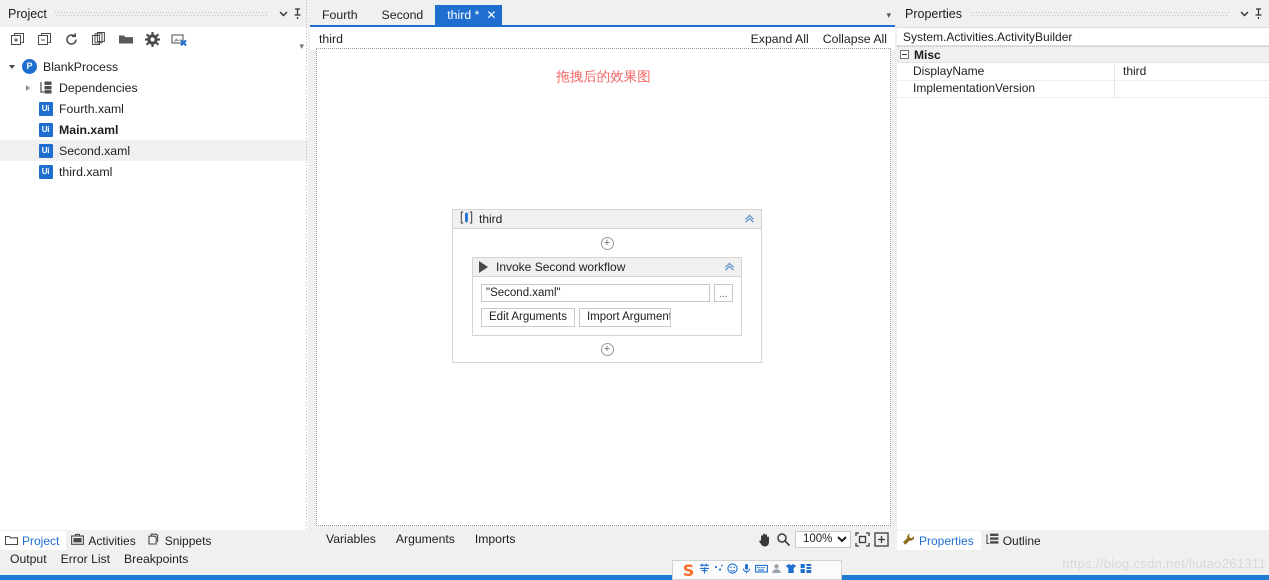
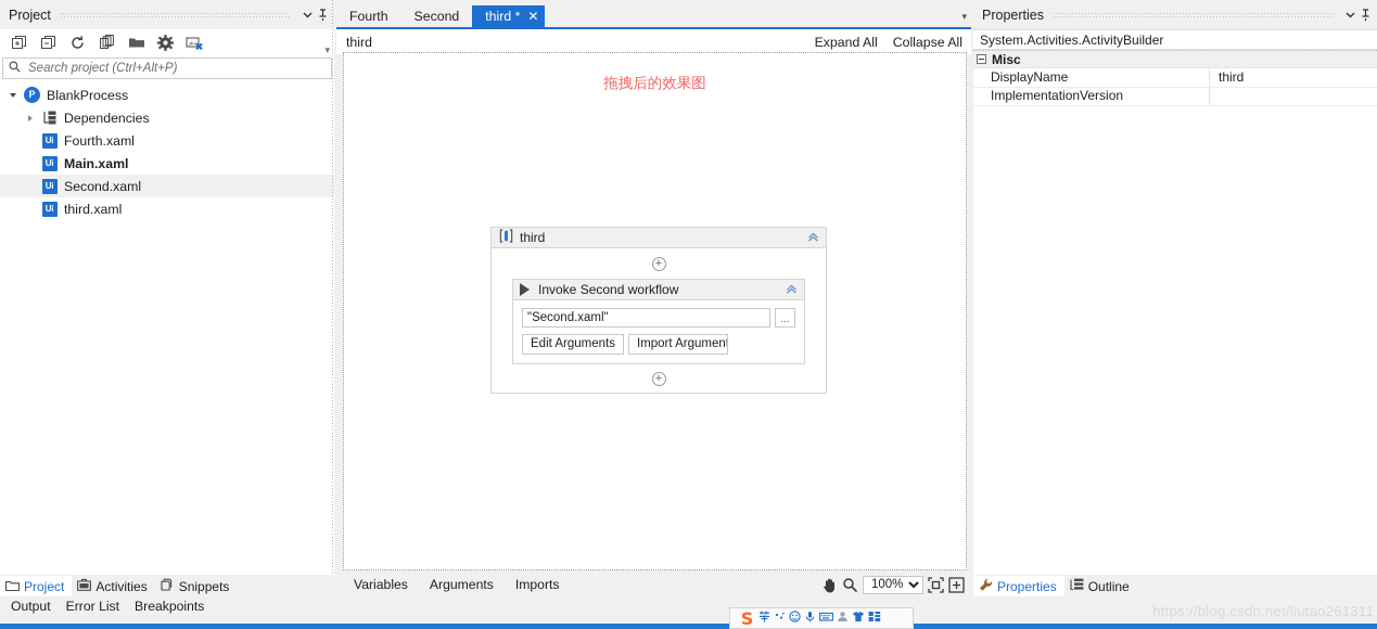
  Project
  ▾
+ Search project (Ctrl+Alt+P)
  P
  BlankProcess
  Dependencies
  Ui
  Fourth.xaml
  Ui
  Main.xaml
  Ui
  Second.xaml
  Ui
  third.xaml
  Project
  Activities
  Snippets
  Fourth
  Second
  third *
  ✕
  ▾
  third
  Expand All
  Collapse All
  拖拽后的效果图
  third
  +
  Invoke Second workflow
  "Second.xaml"
  ...
  Edit Arguments
  Import Argument
  +
  Variables
  Arguments
  Imports
  100%
  Properties
  System.Activities.ActivityBuilder
  Misc
  DisplayName
  third
  ImplementationVersion
  Properties
  Outline
  Output
  Error List
  Breakpoints
  https://blog.csdn.net/liutao261311
  S
